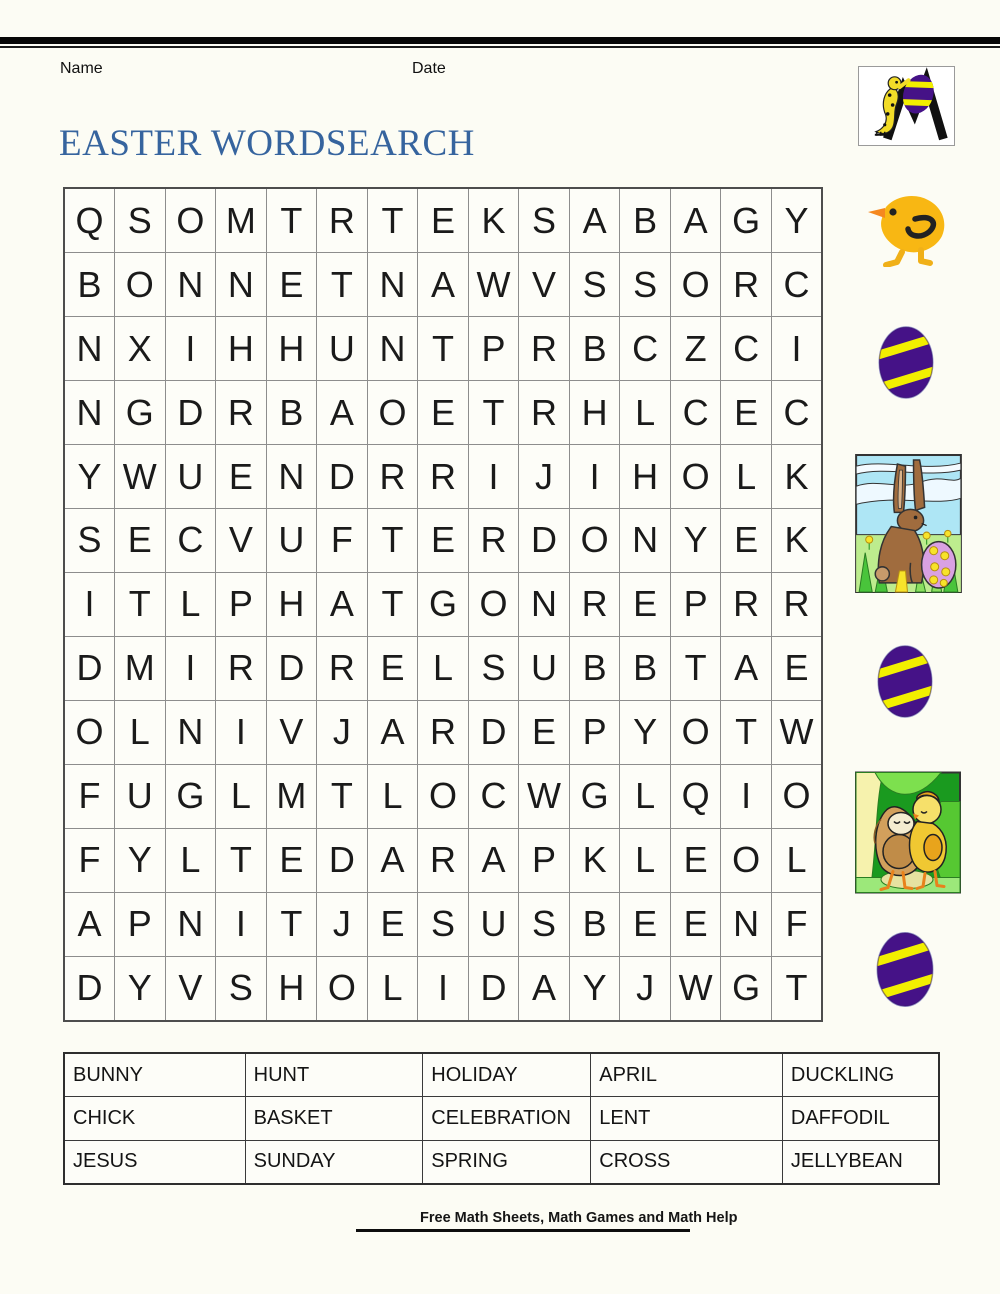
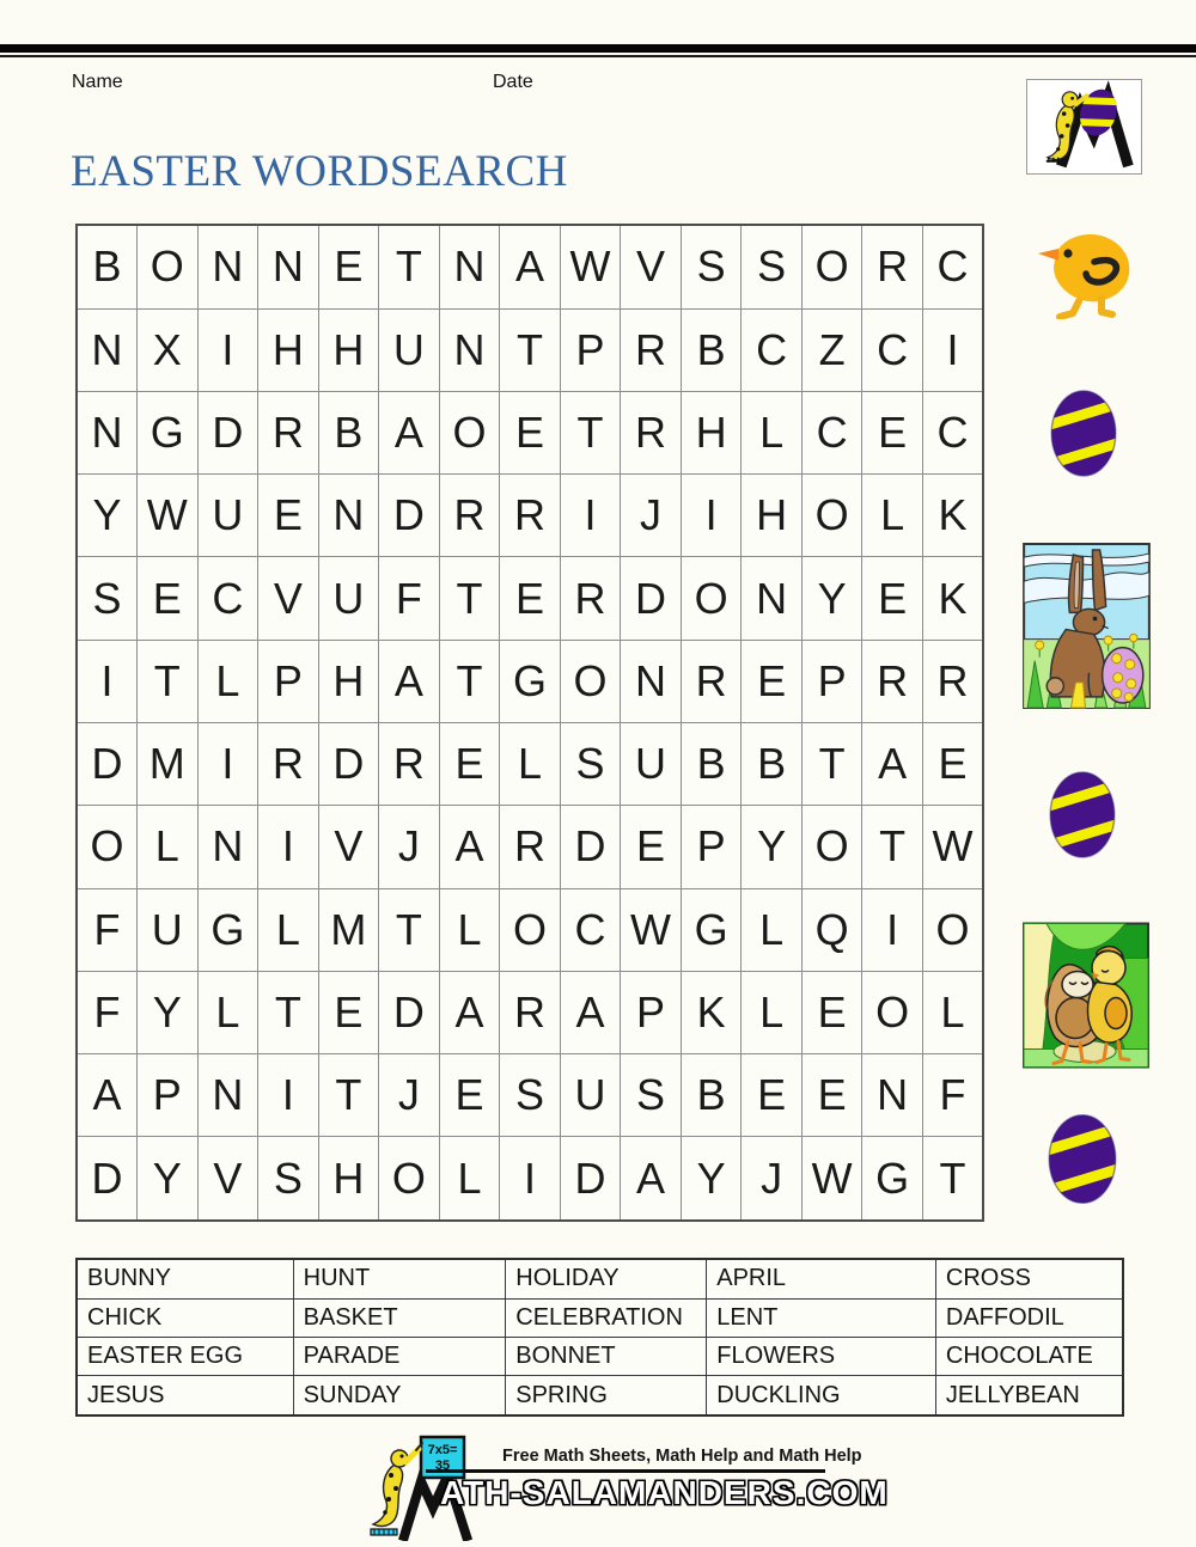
  Name
  Date
  EASTER WORDSEARCH
- Q	S	O	M	T	R	T	E	K	S	A	B	A	G	Y
  B	O	N	N	E	T	N	A	W	V	S	S	O	R	C
  N	X	I	H	H	U	N	T	P	R	B	C	Z	C	I
  N	G	D	R	B	A	O	E	T	R	H	L	C	E	C
  Y	W	U	E	N	D	R	R	I	J	I	H	O	L	K
  S	E	C	V	U	F	T	E	R	D	O	N	Y	E	K
  I	T	L	P	H	A	T	G	O	N	R	E	P	R	R
  D	M	I	R	D	R	E	L	S	U	B	B	T	A	E
  O	L	N	I	V	J	A	R	D	E	P	Y	O	T	W
  F	U	G	L	M	T	L	O	C	W	G	L	Q	I	O
  F	Y	L	T	E	D	A	R	A	P	K	L	E	O	L
  A	P	N	I	T	J	E	S	U	S	B	E	E	N	F
  D	Y	V	S	H	O	L	I	D	A	Y	J	W	G	T
- BUNNY	HUNT	HOLIDAY	APRIL	DUCKLING
+ BUNNY	HUNT	HOLIDAY	APRIL	CROSS
  CHICK	BASKET	CELEBRATION	LENT	DAFFODIL
+ EASTER EGG	PARADE	BONNET	FLOWERS	CHOCOLATE
- JESUS	SUNDAY	SPRING	CROSS	JELLYBEAN
+ JESUS	SUNDAY	SPRING	DUCKLING	JELLYBEAN
+ 7x5=
+ 35
- Free Math Sheets, Math Games and Math Help
+ Free Math Sheets, Math Help and Math Help
+ ATH-SALAMANDERS.COM
